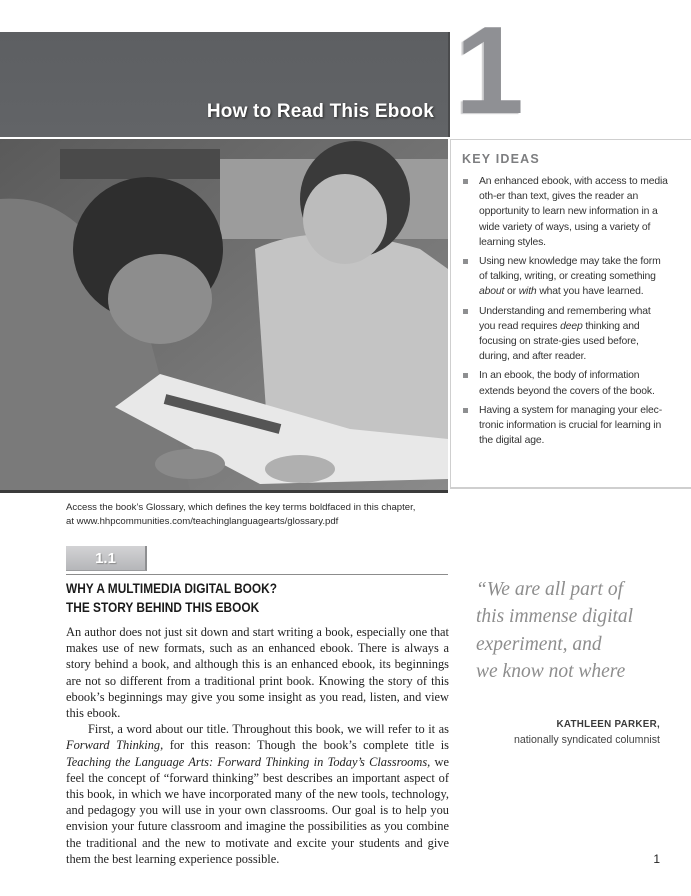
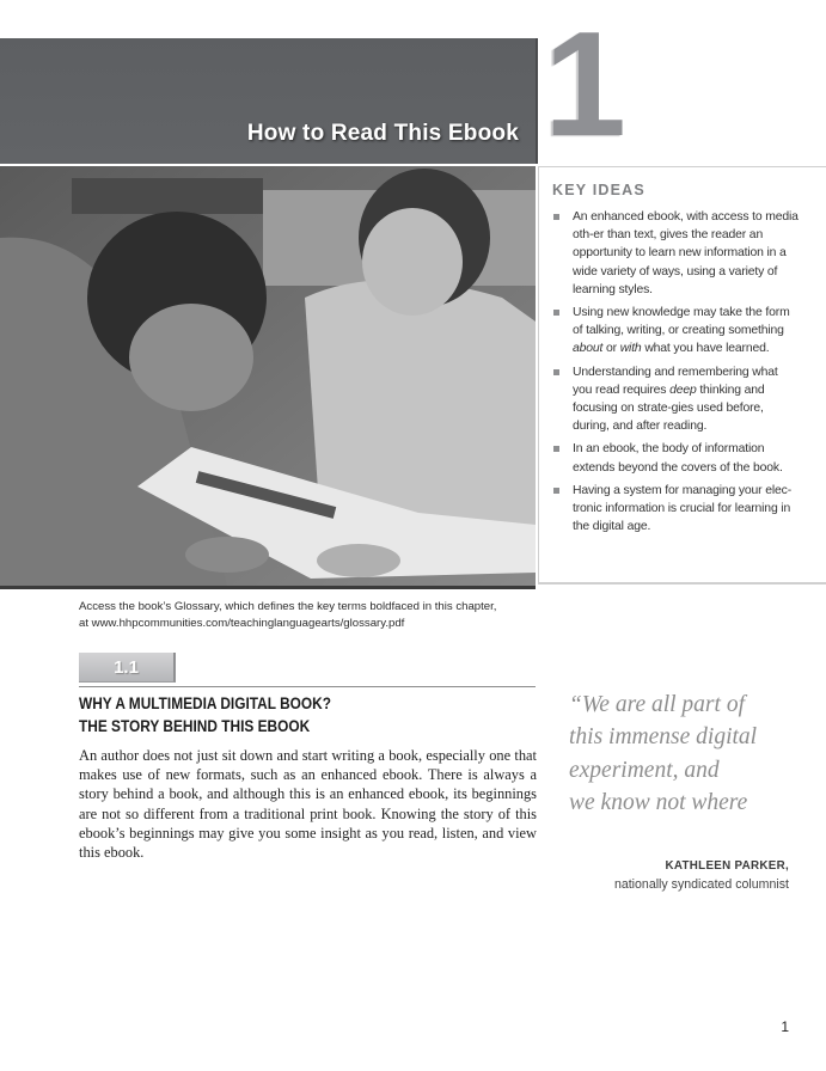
  How to Read This Ebook
  1
  KEY IDEAS
  An enhanced ebook, with access to media oth-er than text, gives the reader an opportunity to learn new information in a wide variety of ways, using a variety of learning styles.
  Using new knowledge may take the form of talking, writing, or creating something about or with what you have learned.
- Understanding and remembering what you read requires deep thinking and focusing on strate-gies used before, during, and after reader.
+ Understanding and remembering what you read requires deep thinking and focusing on strate-gies used before, during, and after reading.
  In an ebook, the body of information extends beyond the covers of the book.
  Having a system for managing your elec-tronic information is crucial for learning in the digital age.
  Access the book’s Glossary, which defines the key terms boldfaced in this chapter,
  at www.hhpcommunities.com/teachinglanguagearts/glossary.pdf
  1.1
  WHY A MULTIMEDIA DIGITAL BOOK?
  THE STORY BEHIND THIS EBOOK
  An author does not just sit down and start writing a book, especially one that makes use of new formats, such as an enhanced ebook. There is always a story behind a book, and although this is an enhanced ebook, its beginnings are not so different from a traditional print book. Knowing the story of this ebook’s beginnings may give you some insight as you read, listen, and view this ebook.
- First, a word about our title. Throughout this book, we will refer to it as Forward Thinking, for this reason: Though the book’s complete title is Teaching the Language Arts: Forward Thinking in Today’s Classrooms, we feel the concept of “forward thinking” best describes an important aspect of this book, in which we have incorporated many of the new tools, technology, and pedagogy you will use in your own classrooms. Our goal is to help you envision your future classroom and imagine the possibilities as you combine the traditional and the new to motivate and excite your students and give them the best learning experience possible.
  “We are all part of
  this immense digital
  experiment, and
  we know not where
  KATHLEEN PARKER,
  nationally syndicated columnist
  1
